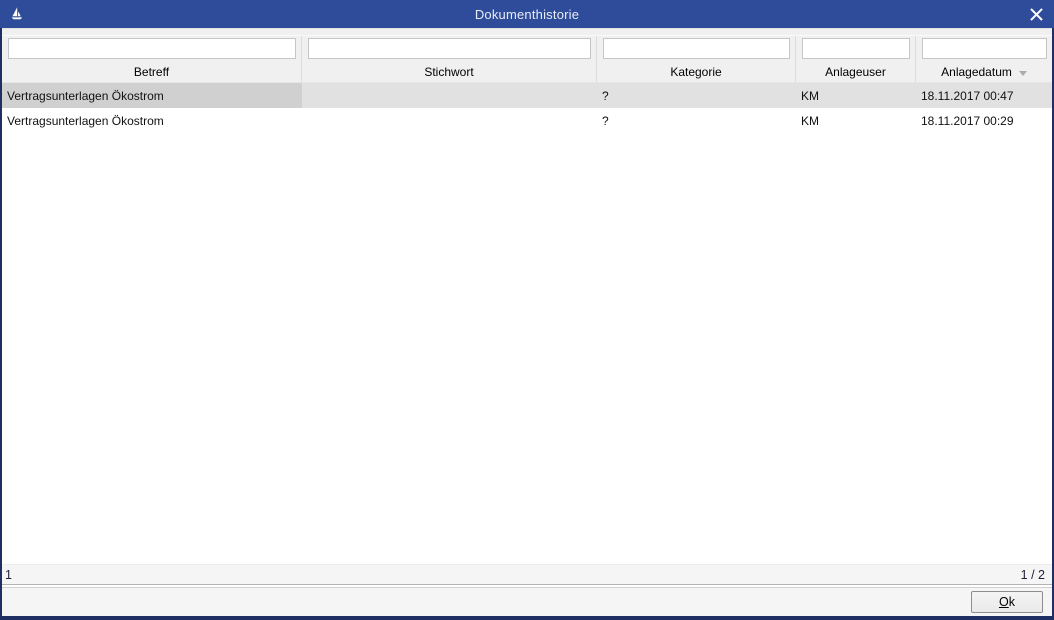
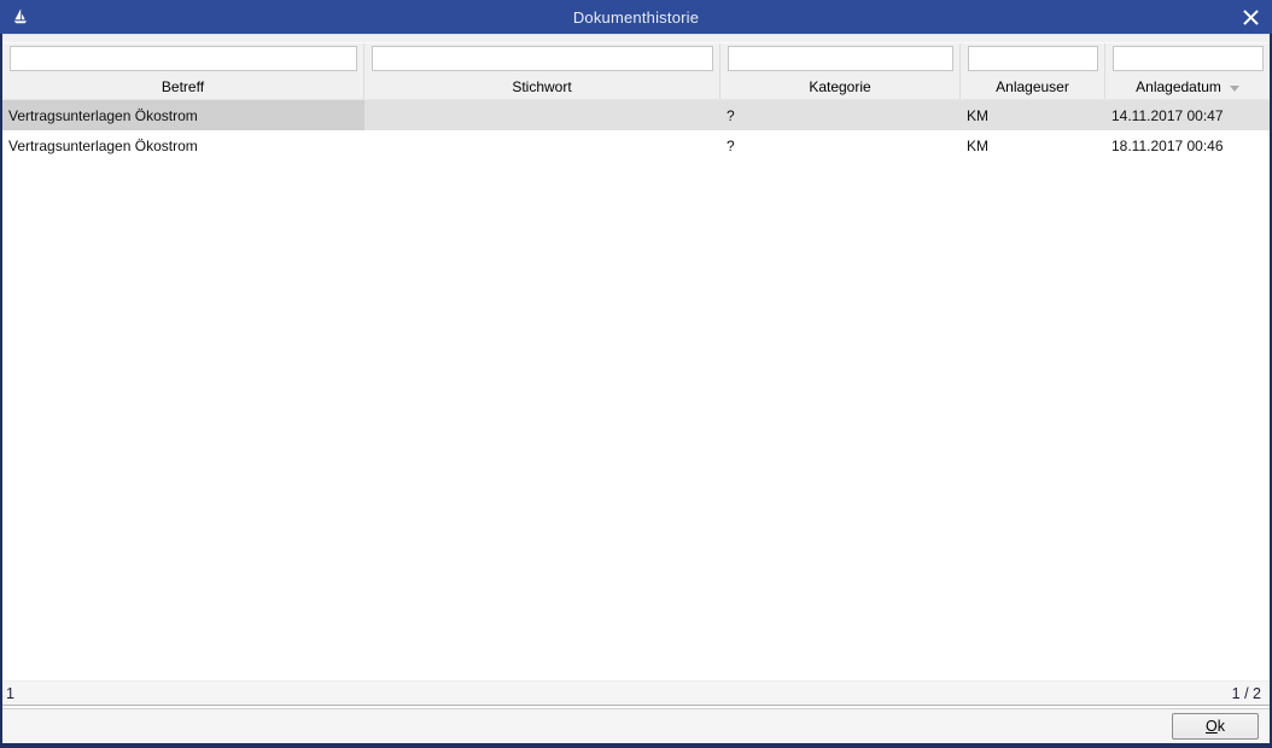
  Dokumenthistorie
  Betreff
  Stichwort
  Kategorie
  Anlageuser
  Anlagedatum
  Vertragsunterlagen Ökostrom
  ?
  KM
- 18.11.2017 00:47
+ 14.11.2017 00:47
  Vertragsunterlagen Ökostrom
  ?
  KM
- 18.11.2017 00:29
+ 18.11.2017 00:46
  1
  1 / 2
  Ok
